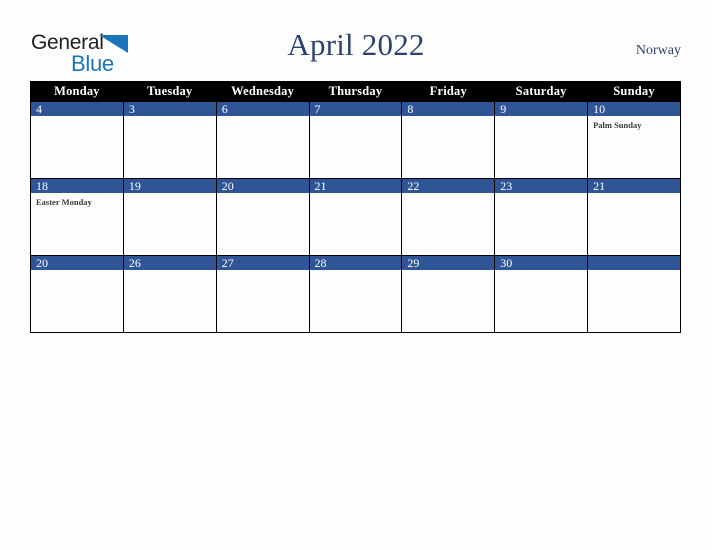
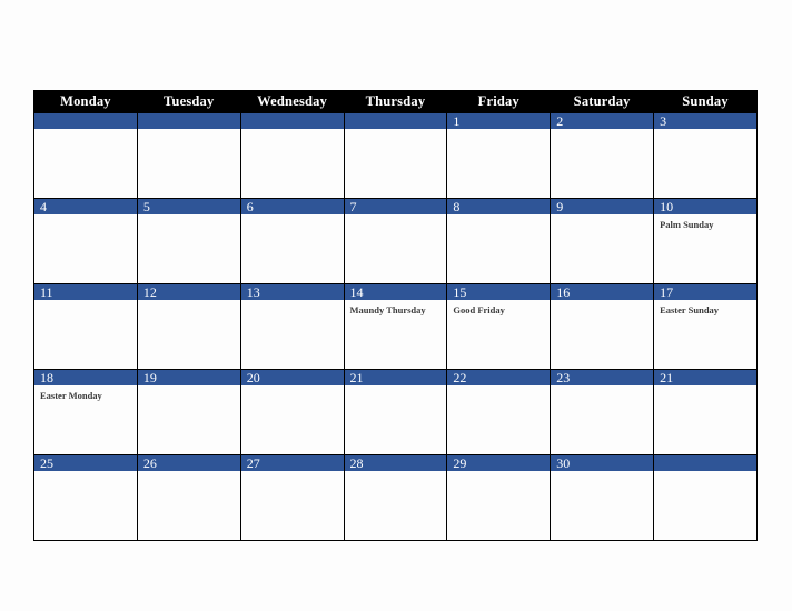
- General
- Blue
- April 2022
- Norway
  Monday	Tuesday	Wednesday	Thursday	Friday	Saturday	Sunday
+ 				1	2	3
- 4	3	6	7	8	9	10Palm Sunday
+ 4	5	6	7	8	9	10Palm Sunday
+ 11	12	13	14Maundy Thursday	15Good Friday	16	17Easter Sunday
  18Easter Monday	19	20	21	22	23	21
- 20	26	27	28	29	30
+ 25	26	27	28	29	30
